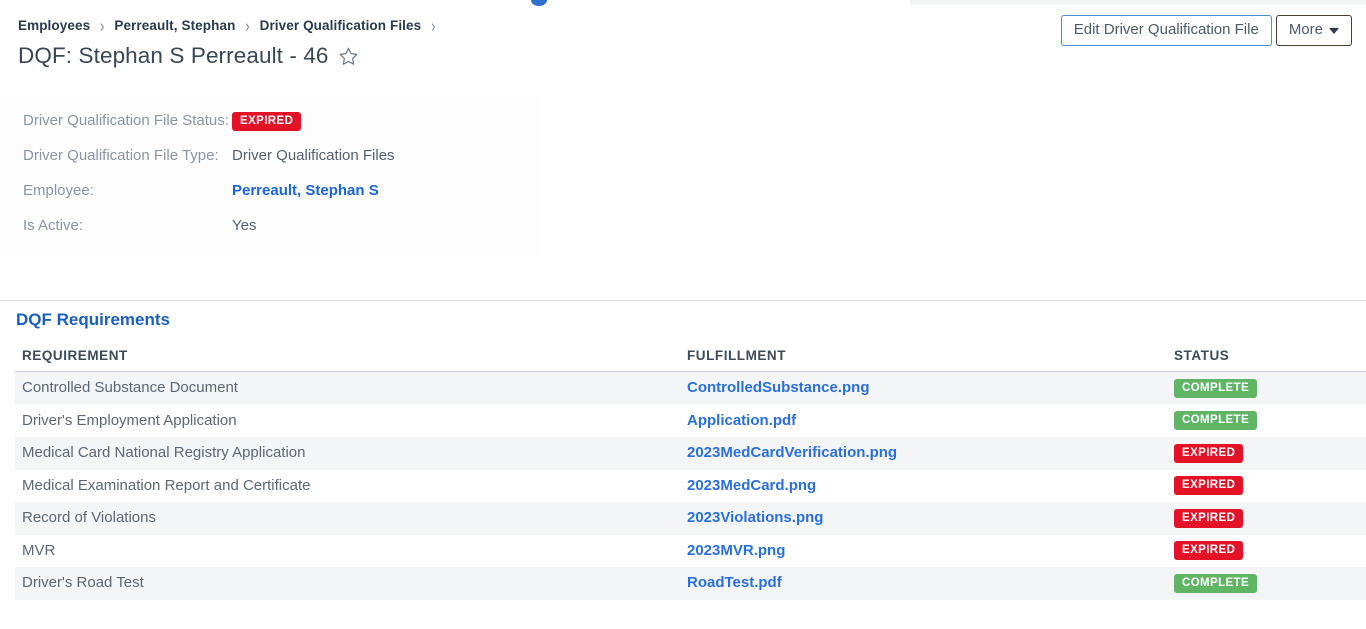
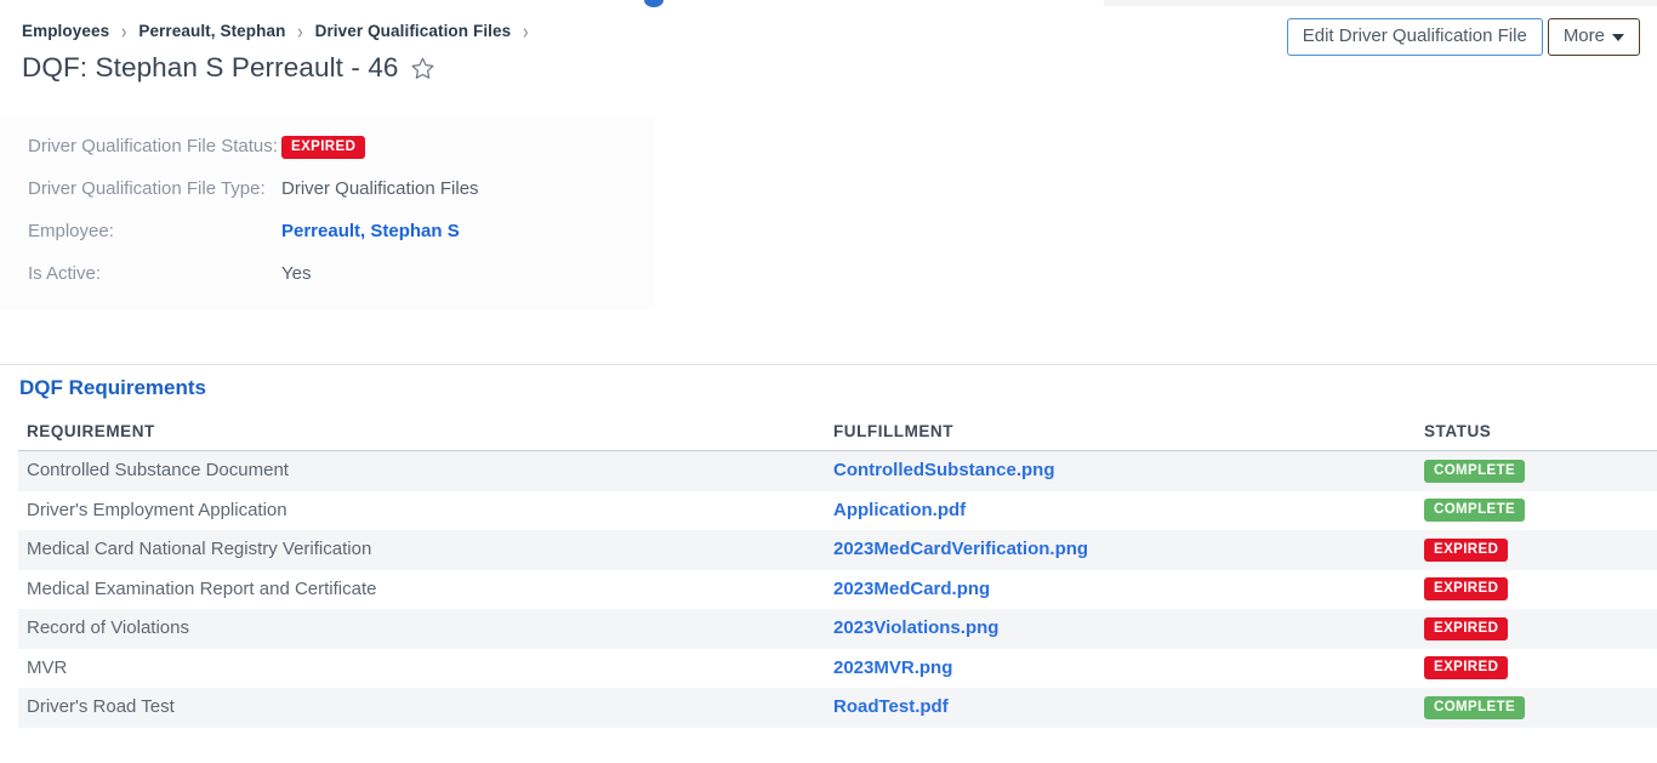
  Employees › Perreault, Stephan › Driver Qualification Files ›
  DQF: Stephan S Perreault - 46
  Edit Driver Qualification File
  More
  Driver Qualification File Status:
  EXPIRED
  Driver Qualification File Type:
  Driver Qualification Files
  Employee:
  Perreault, Stephan S
  Is Active:
  Yes
  DQF Requirements
  REQUIREMENT
  FULFILLMENT
  STATUS
  Controlled Substance Document
  ControlledSubstance.png
  COMPLETE
  Driver's Employment Application
  Application.pdf
  COMPLETE
- Medical Card National Registry Application
+ Medical Card National Registry Verification
  2023MedCardVerification.png
  EXPIRED
  Medical Examination Report and Certificate
  2023MedCard.png
  EXPIRED
  Record of Violations
  2023Violations.png
  EXPIRED
  MVR
  2023MVR.png
  EXPIRED
  Driver's Road Test
  RoadTest.pdf
  COMPLETE
